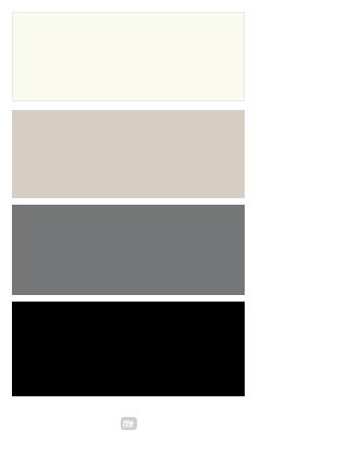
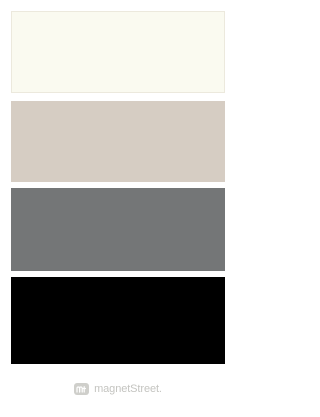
+ magnetStreet.
